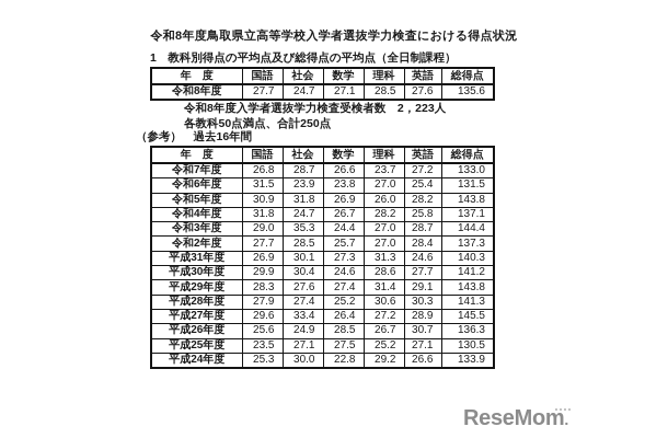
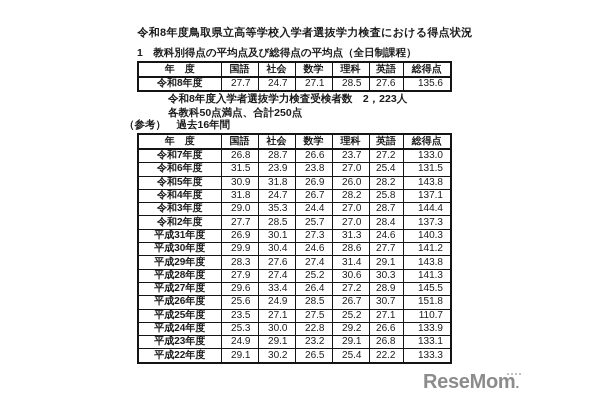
  令和8年度鳥取県立高等学校入学者選抜学力検査における得点状況
  1 教科別得点の平均点及び総得点の平均点（全日制課程）
  年 度	国語	社会	数学	理科	英語	総得点
  令和8年度	27.7	24.7	27.1	28.5	27.6	135.6
  令和8年度入学者選抜学力検査受検者数 2，223人
  各教科50点満点、合計250点
  （参考） 過去16年間
  年 度	国語	社会	数学	理科	英語	総得点
  令和7年度	26.8	28.7	26.6	23.7	27.2	133.0
  令和6年度	31.5	23.9	23.8	27.0	25.4	131.5
  令和5年度	30.9	31.8	26.9	26.0	28.2	143.8
  令和4年度	31.8	24.7	26.7	28.2	25.8	137.1
  令和3年度	29.0	35.3	24.4	27.0	28.7	144.4
  令和2年度	27.7	28.5	25.7	27.0	28.4	137.3
  平成31年度	26.9	30.1	27.3	31.3	24.6	140.3
  平成30年度	29.9	30.4	24.6	28.6	27.7	141.2
  平成29年度	28.3	27.6	27.4	31.4	29.1	143.8
  平成28年度	27.9	27.4	25.2	30.6	30.3	141.3
  平成27年度	29.6	33.4	26.4	27.2	28.9	145.5
- 平成26年度	25.6	24.9	28.5	26.7	30.7	136.3
+ 平成26年度	25.6	24.9	28.5	26.7	30.7	151.8
- 平成25年度	23.5	27.1	27.5	25.2	27.1	130.5
+ 平成25年度	23.5	27.1	27.5	25.2	27.1	110.7
  平成24年度	25.3	30.0	22.8	29.2	26.6	133.9
+ 平成23年度	24.9	29.1	23.2	29.1	26.8	133.1
+ 平成22年度	29.1	30.2	26.5	25.4	22.2	133.3
  ReseMom.
